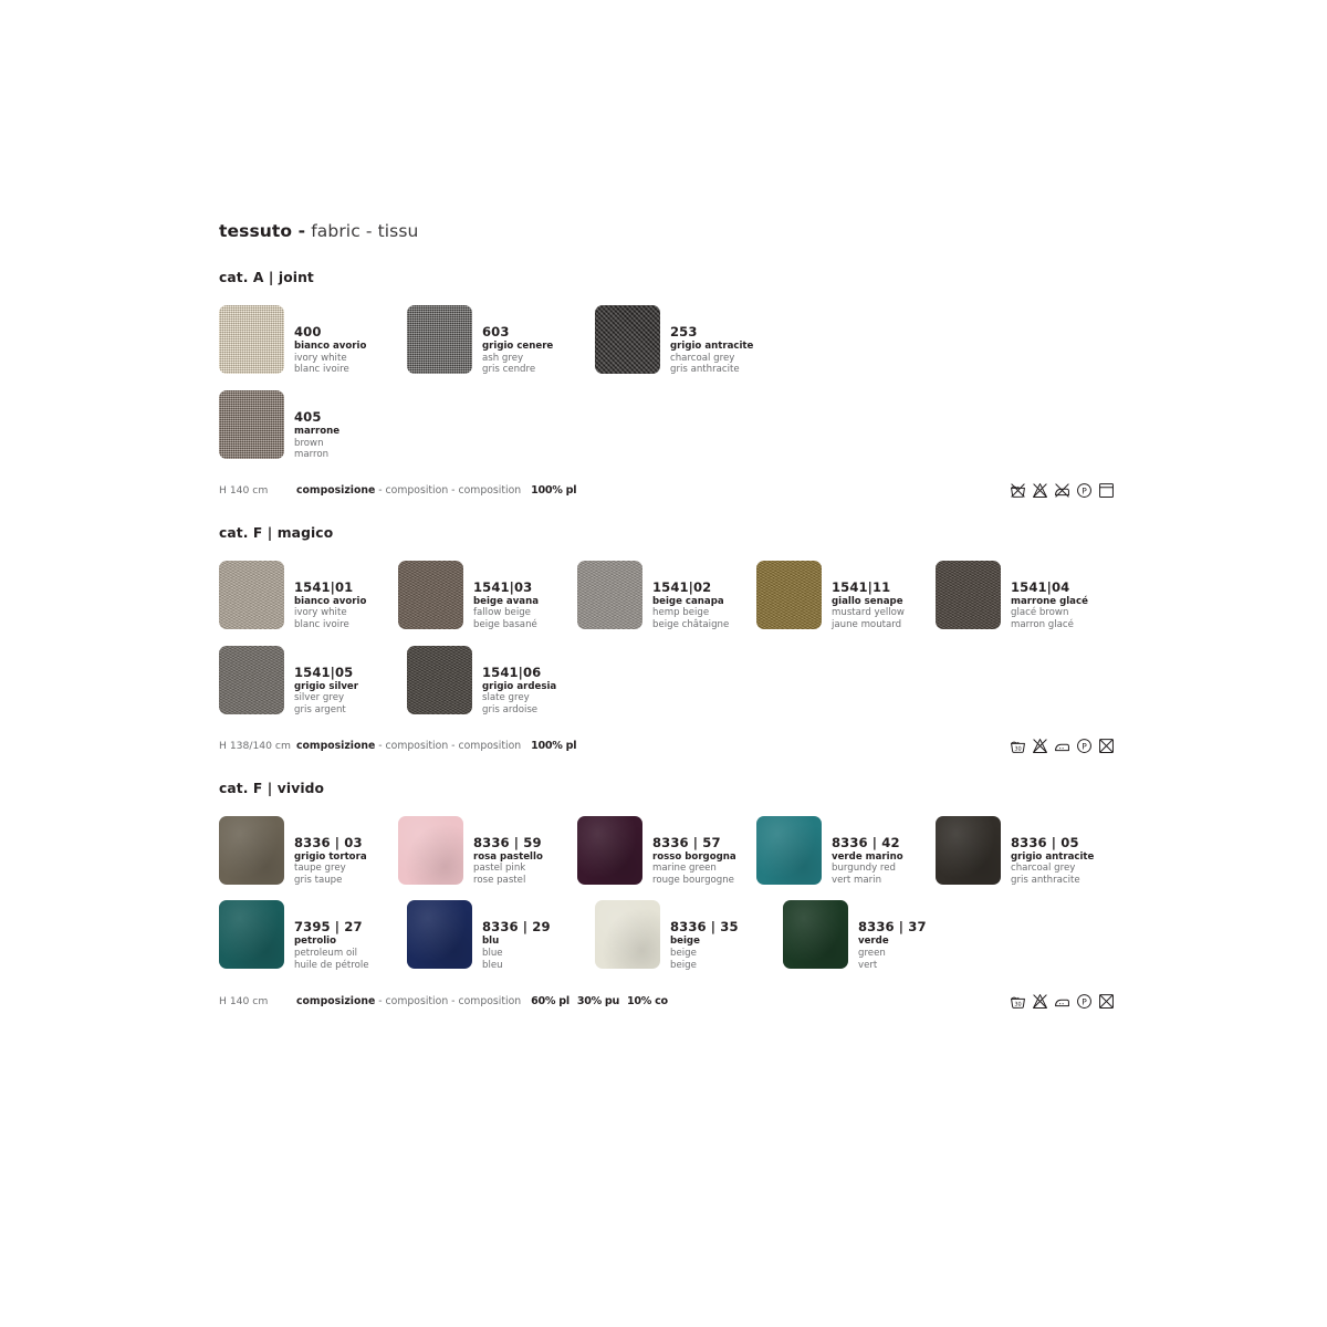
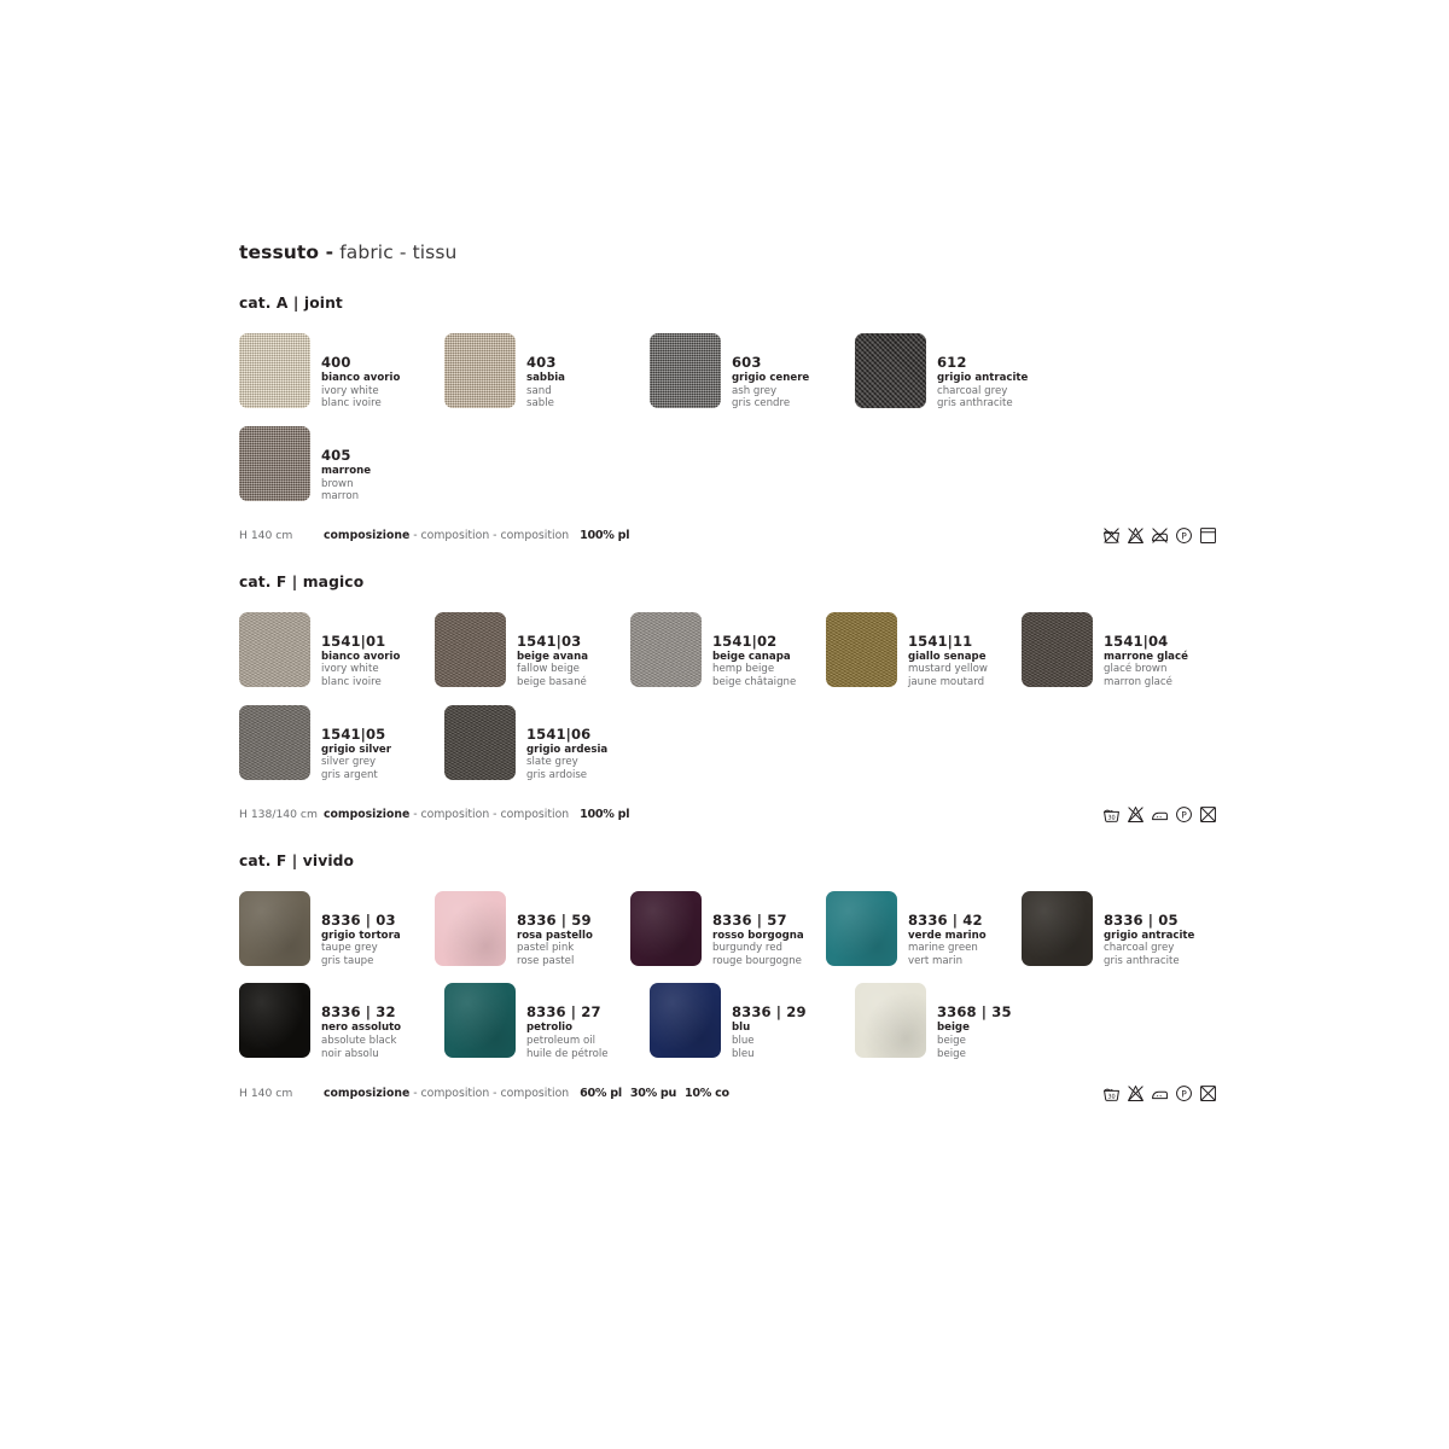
  tessuto - fabric - tissu
  cat. A | joint
  400
  bianco avorio
  ivory white
  blanc ivoire
+ 403
+ sabbia
+ sand
+ sable
  603
  grigio cenere
  ash grey
  gris cendre
- 253
+ 612
  grigio antracite
  charcoal grey
  gris anthracite
  405
  marrone
  brown
  marron
  H 140 cm
  composizione - composition - composition
  100% pl
  P
  cat. F | magico
  1541|01
  bianco avorio
  ivory white
  blanc ivoire
  1541|03
  beige avana
  fallow beige
  beige basané
  1541|02
  beige canapa
  hemp beige
  beige châtaigne
  1541|11
  giallo senape
  mustard yellow
  jaune moutard
  1541|04
  marrone glacé
  glacé brown
  marron glacé
  1541|05
  grigio silver
  silver grey
  gris argent
  1541|06
  grigio ardesia
  slate grey
  gris ardoise
  H 138/140 cm
  composizione - composition - composition
  100% pl
  P
  cat. F | vivido
  8336 | 03
  grigio tortora
  taupe grey
  gris taupe
  8336 | 59
  rosa pastello
  pastel pink
  rose pastel
  8336 | 57
  rosso borgogna
- marine green
+ burgundy red
  rouge bourgogne
  8336 | 42
  verde marino
- burgundy red
+ marine green
  vert marin
  8336 | 05
  grigio antracite
  charcoal grey
  gris anthracite
+ 8336 | 32
+ nero assoluto
+ absolute black
+ noir absolu
- 7395 | 27
+ 8336 | 27
  petrolio
  petroleum oil
  huile de pétrole
  8336 | 29
  blu
  blue
  bleu
- 8336 | 35
+ 3368 | 35
  beige
  beige
  beige
- 8336 | 37
- verde
- green
- vert
  H 140 cm
  composizione - composition - composition
  60% pl 30% pu 10% co
  P
